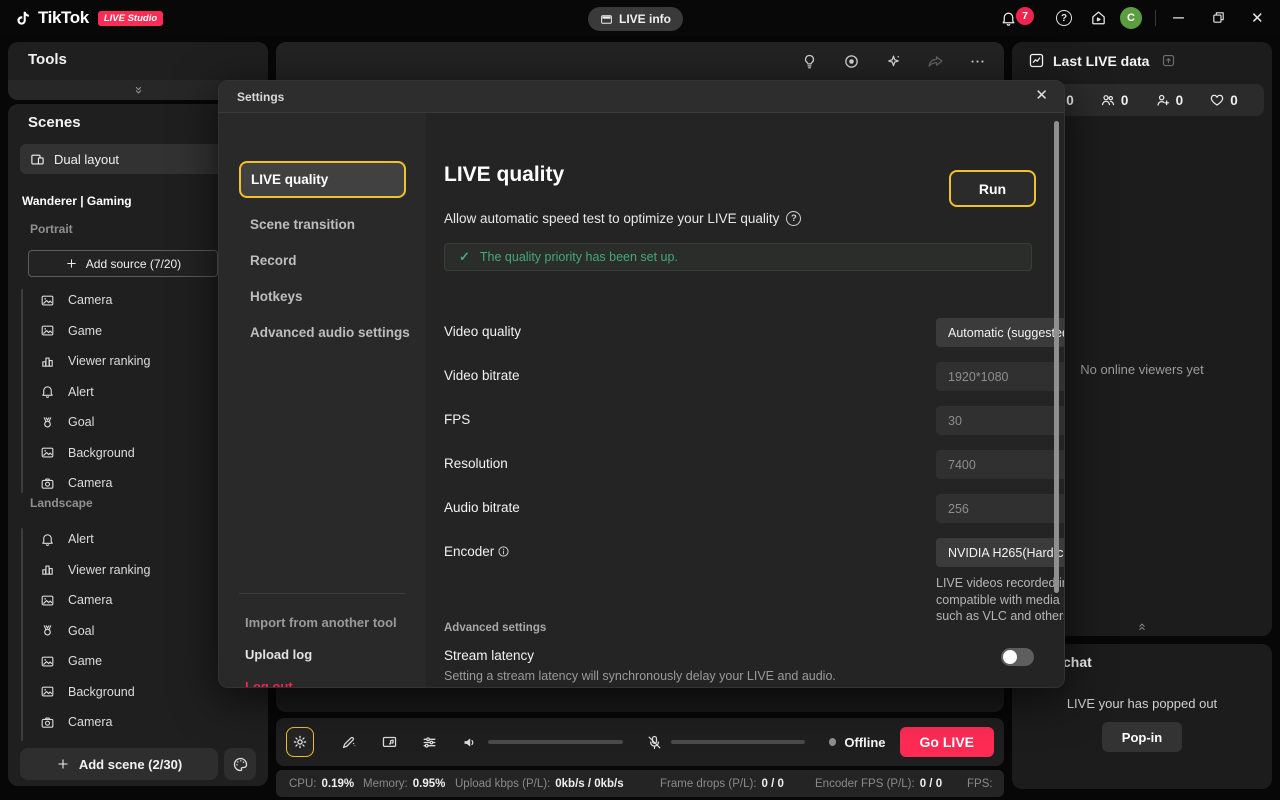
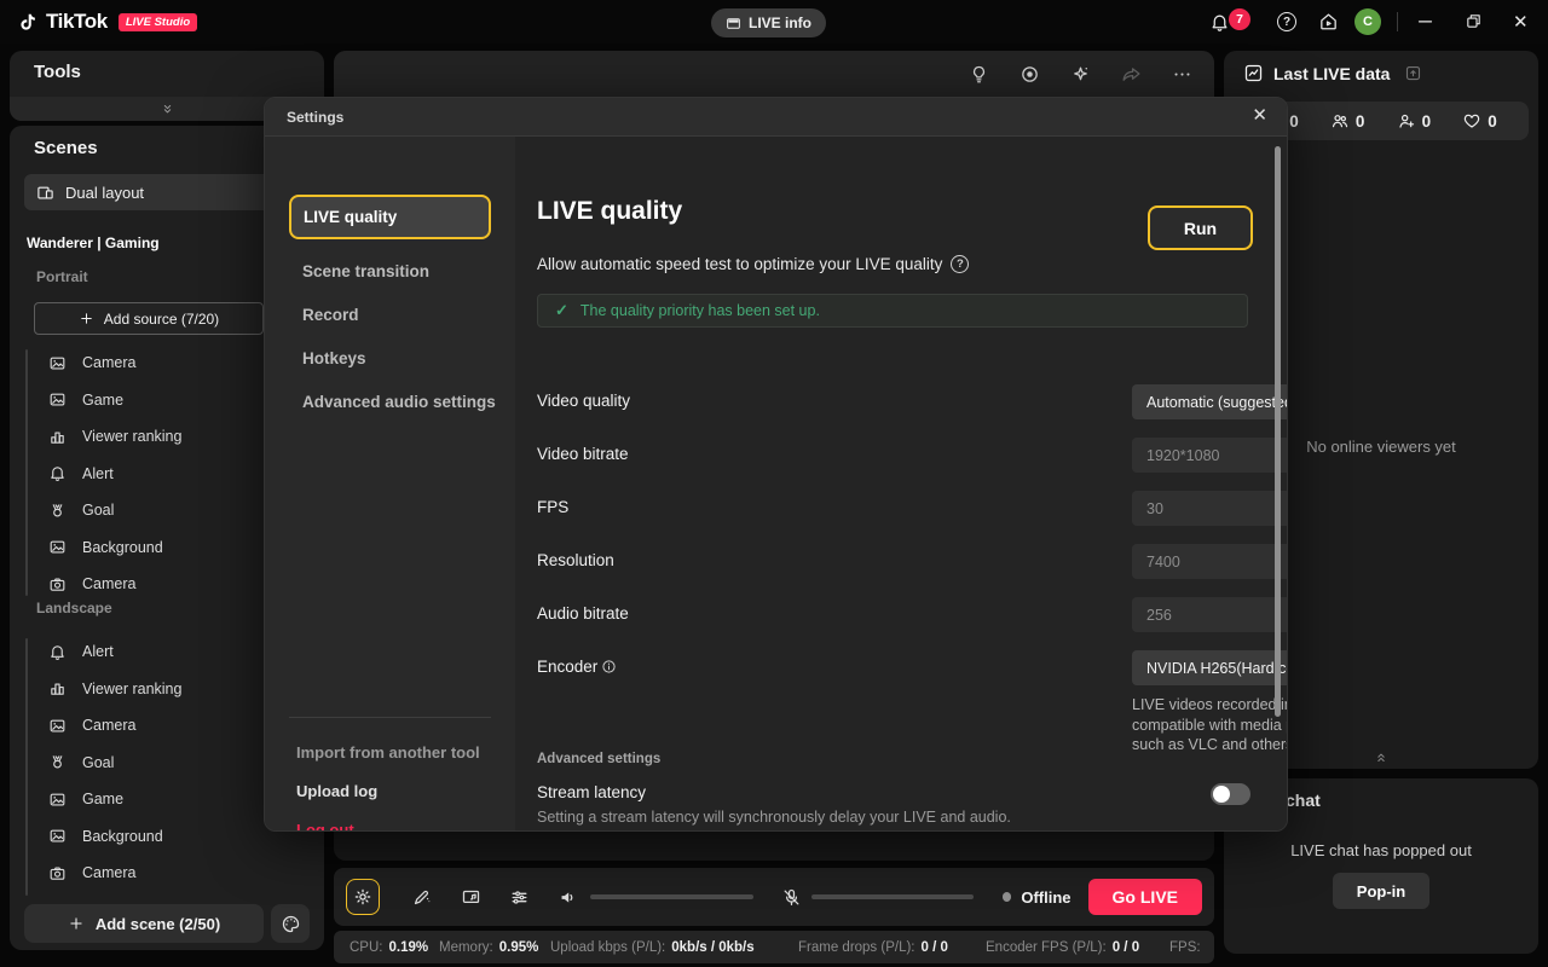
  TikTok
  LIVE Studio
  LIVE info
  7
  ?
  C
  ✕
  Tools
  Scenes
  Dual layout
  Wanderer | Gaming
  Portrait
  Add source (7/20)
  Camera
  Game
  Viewer ranking
  Alert
  Goal
  Background
  Camera
  Landscape
  Alert
  Viewer ranking
  Camera
  Goal
  Game
  Background
  Camera
- Add scene (2/30)
+ Add scene (2/50)
  Offline
  Go LIVE
  CPU:
  0.19%
  Memory:
  0.95%
  Upload kbps (P/L):
  0kb/s / 0kb/s
  Frame drops (P/L):
  0 / 0
  Encoder FPS (P/L):
  0 / 0
  FPS:
  Last LIVE data
  0
  0
  0
  0
  No online viewers yet
- LIVE your has popped out
+ LIVE chat has popped out
  Pop-in
  Settings
  ✕
  LIVE quality
  Scene transition
  Record
  Hotkeys
  Advanced audio settings
  Import from another tool
  Upload log
  Log out
  LIVE quality
  Allow automatic speed test to optimize your LIVE quality
  ?
  Run
  ✓
  The quality priority has been set up.
  Video quality
  Automatic (sugges
  Video bitrate
  1920*1080
  FPS
  30
  Resolution
  7400
  Audio bitrate
  256
  Encoder
  Advanced settings
  Stream latency
  Setting a stream latency will synchronously delay your LIVE and audio.
